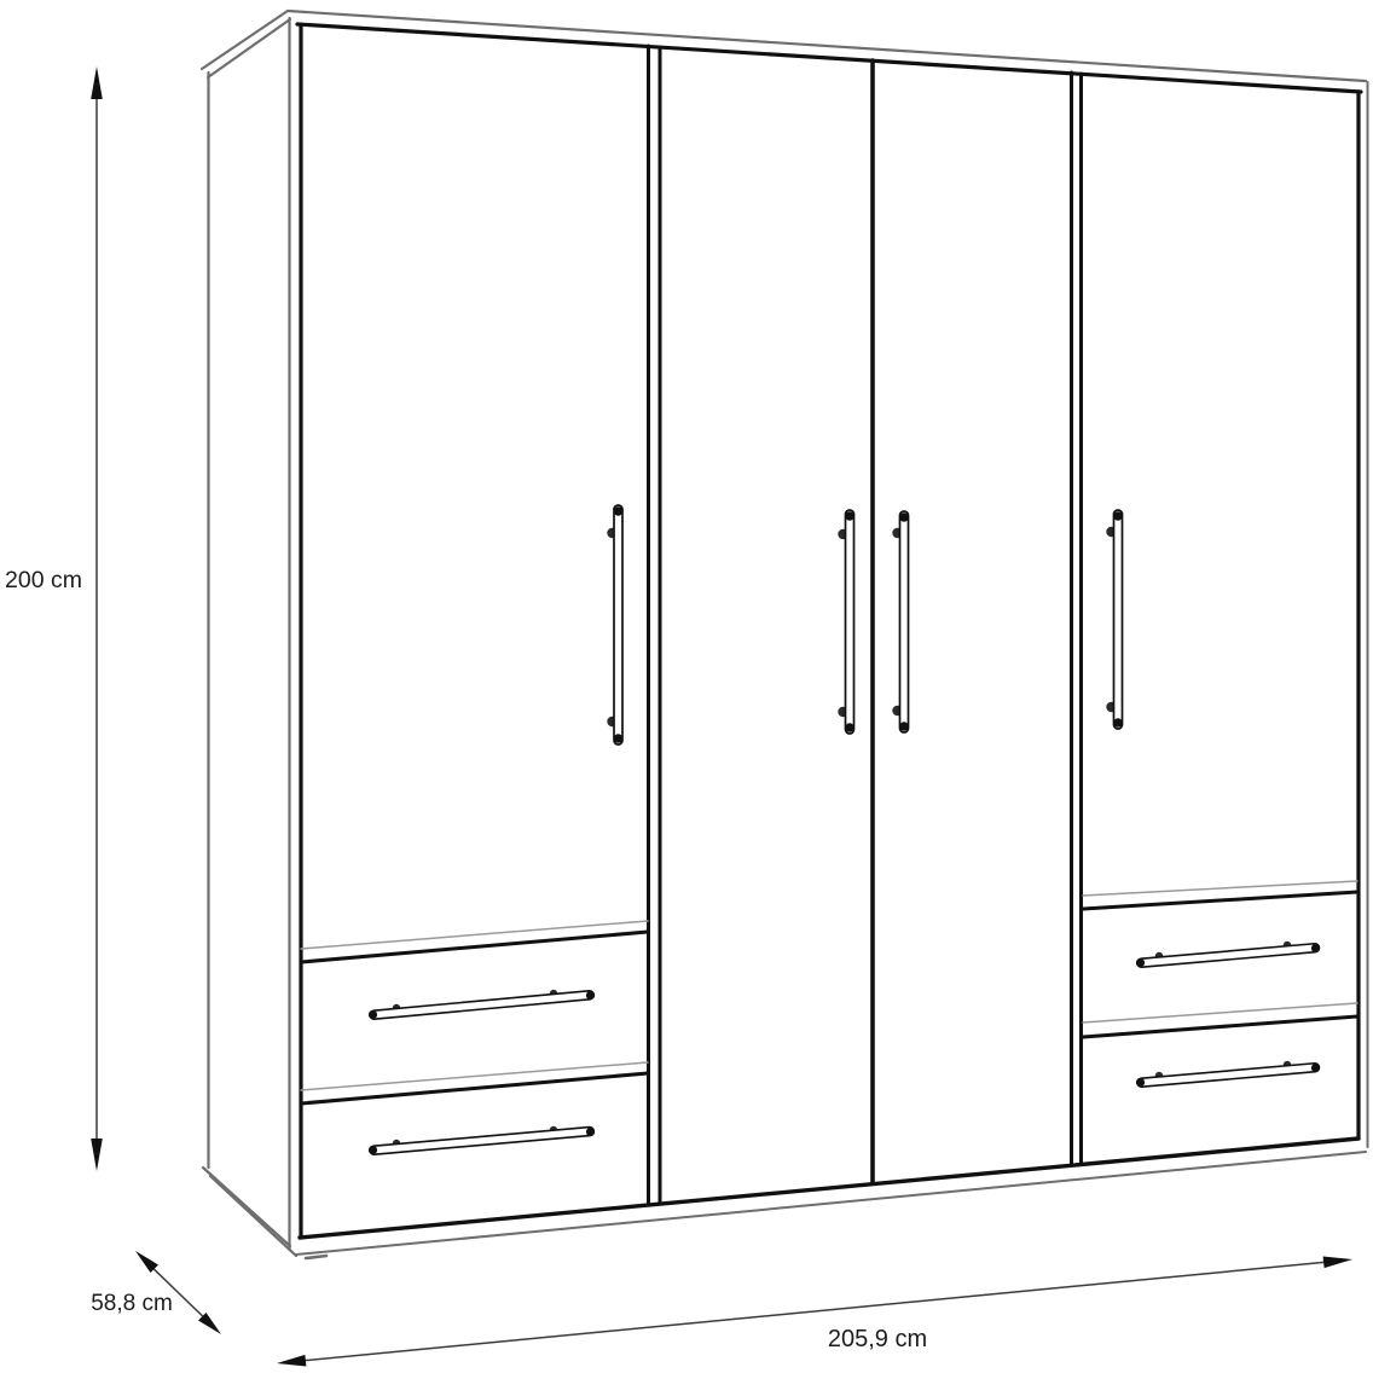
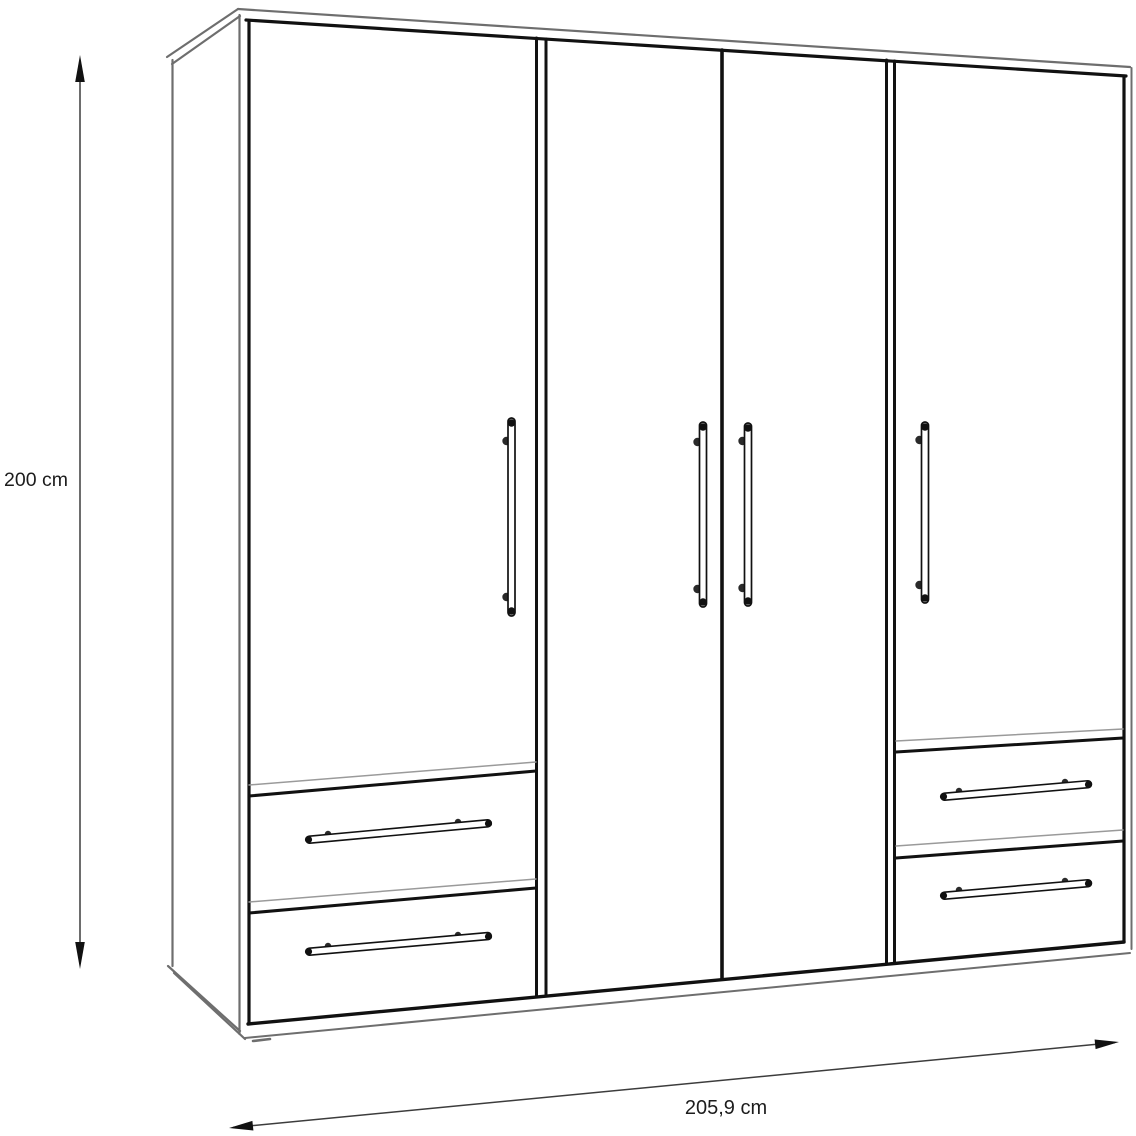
  200 cm
- 58,8 cm
  205,9 cm
